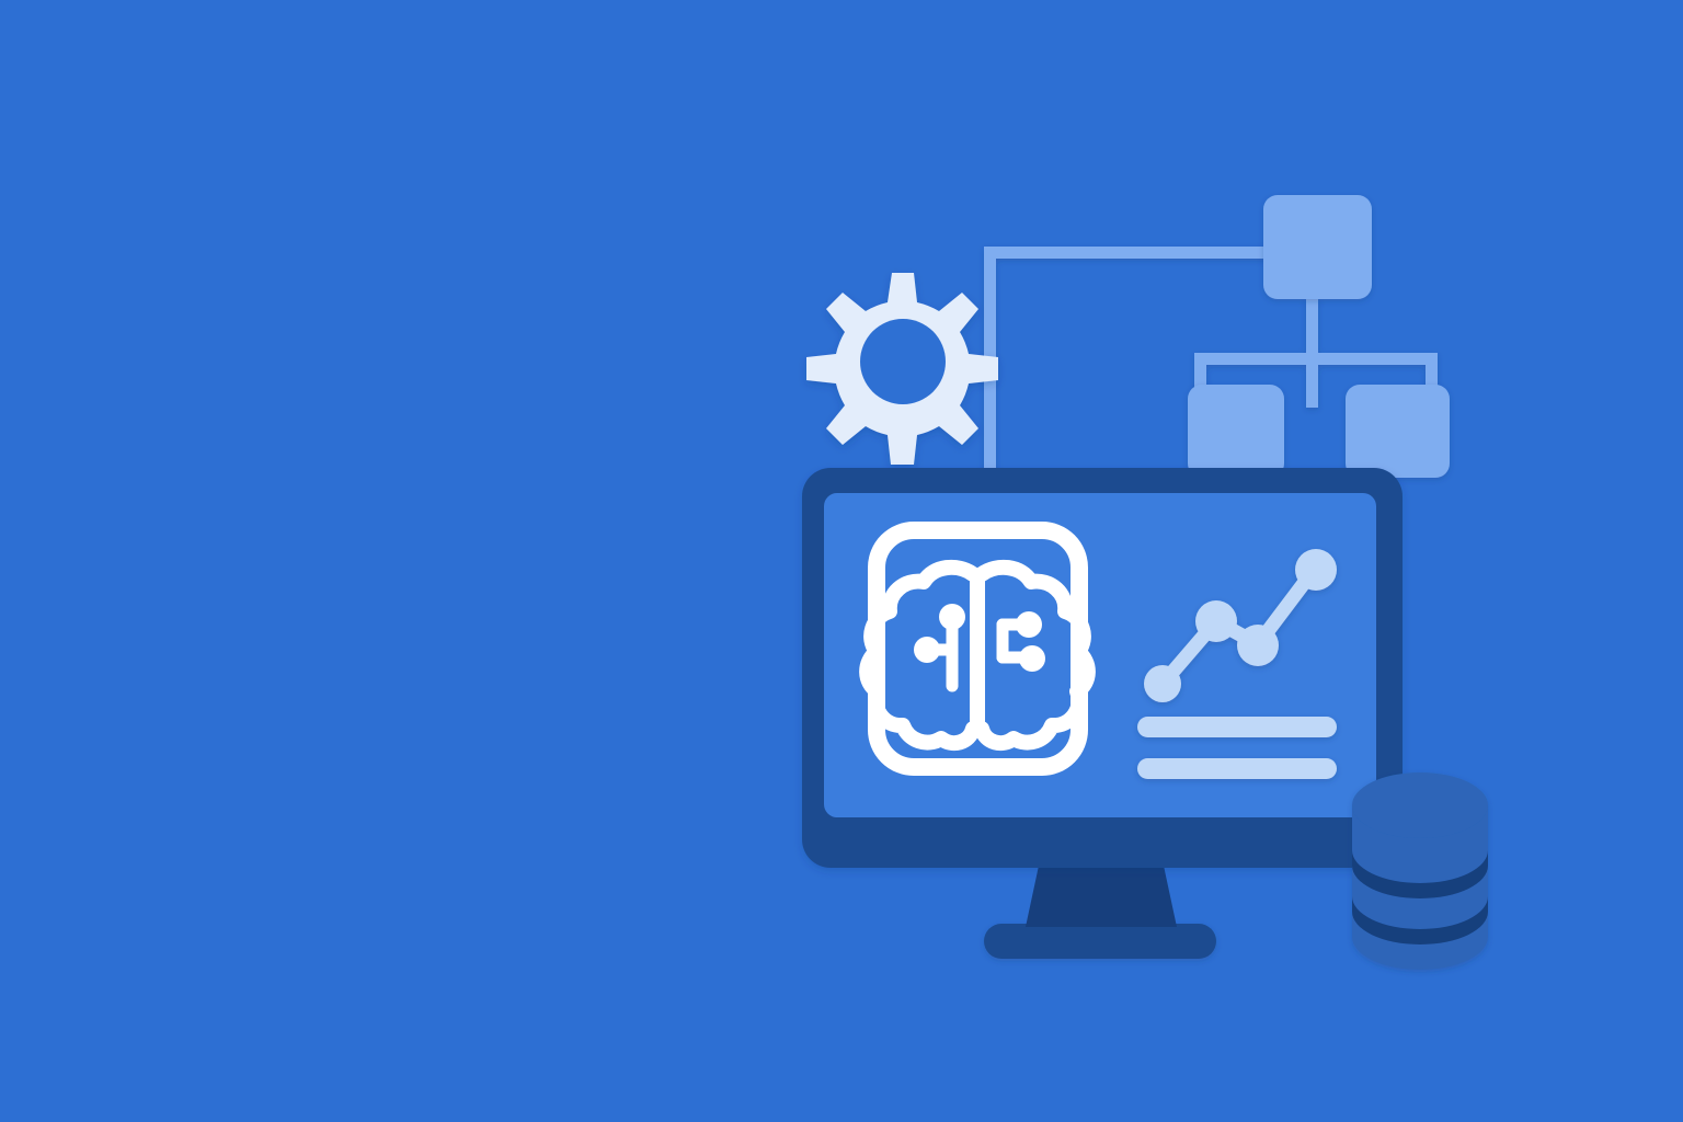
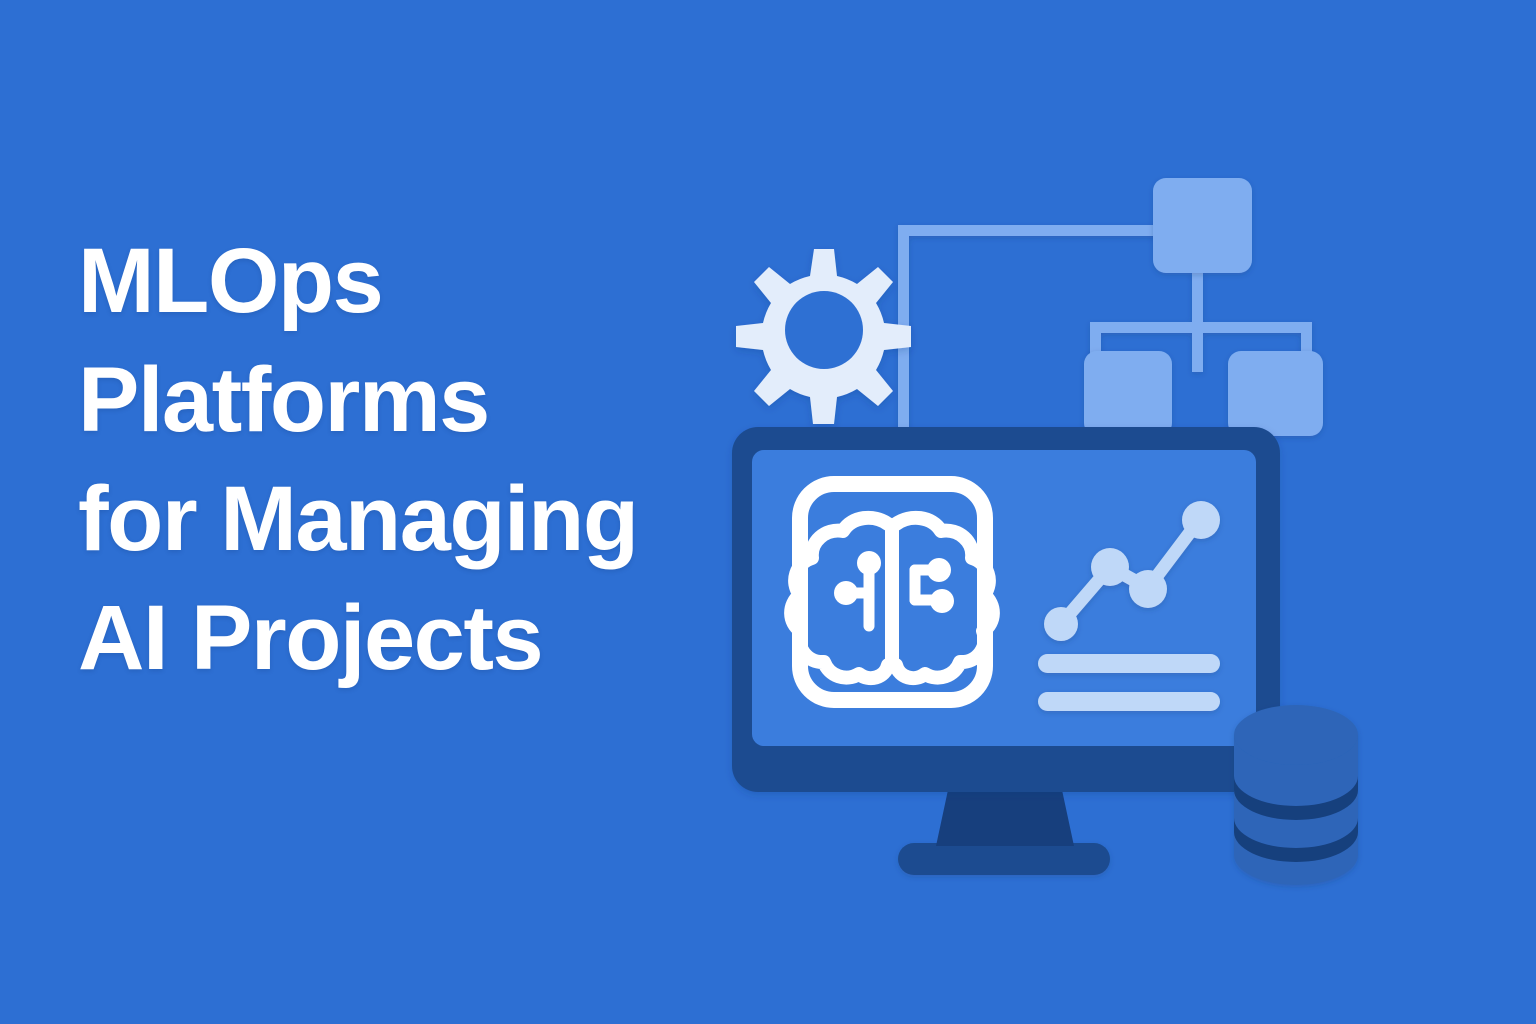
+ MLOps
+ Platforms
+ for Managing
+ AI Projects
